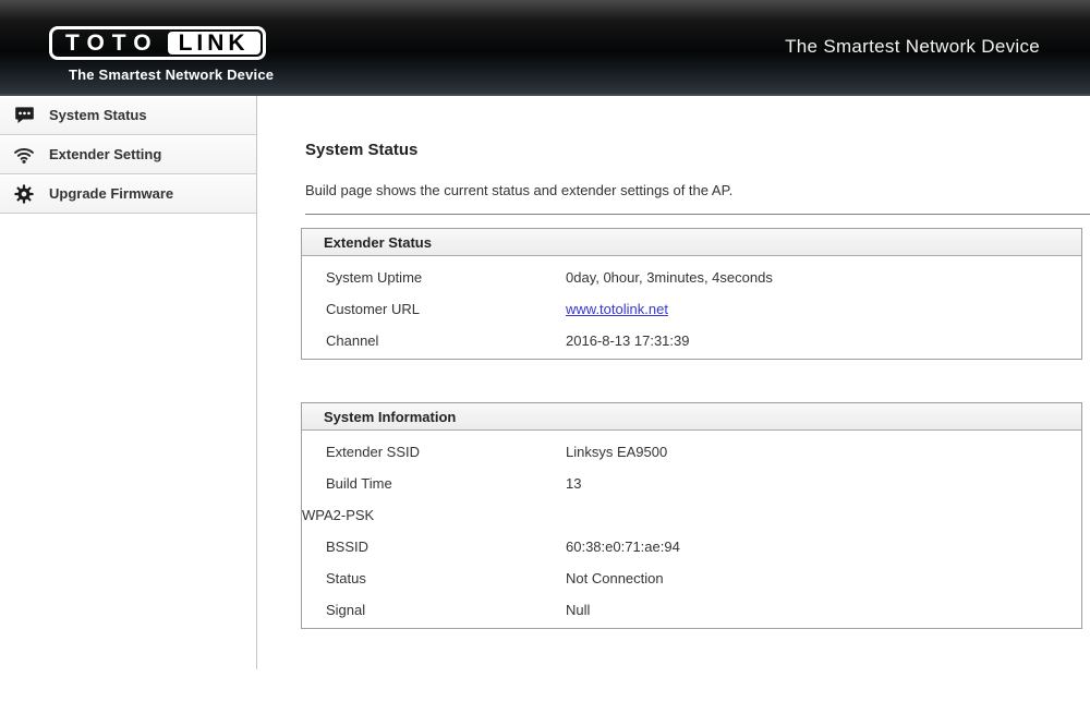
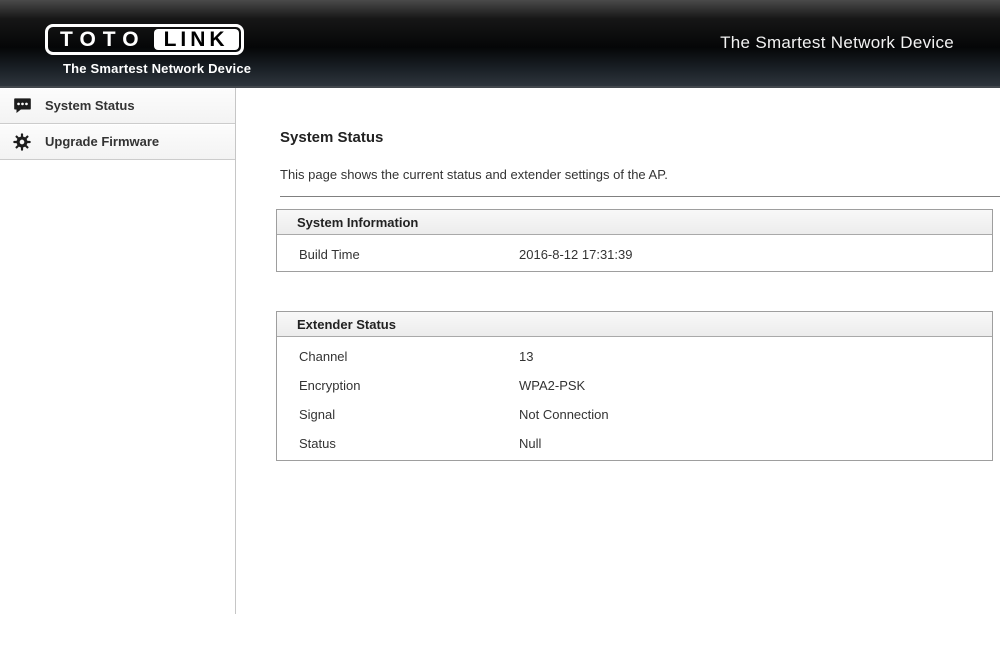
  TOTO
  LINK
  The Smartest Network Device
  The Smartest Network Device
  System Status
- Extender Setting
  Upgrade Firmware
  System Status
- Build page shows the current status and extender settings of the AP.
+ This page shows the current status and extender settings of the AP.
- Extender Status
+ System Information
- System Uptime
- 0day, 0hour, 3minutes, 4seconds
- Customer URL
- www.totolink.net
- Channel
+ Build Time
- 2016-8-13 17:31:39
+ 2016-8-12 17:31:39
- System Information
+ Extender Status
- Extender SSID
- Linksys EA9500
- Build Time
+ Channel
  13
+ Encryption
  WPA2-PSK
- BSSID
- 60:38:e0:71:ae:94
- Status
+ Signal
  Not Connection
- Signal
+ Status
  Null
